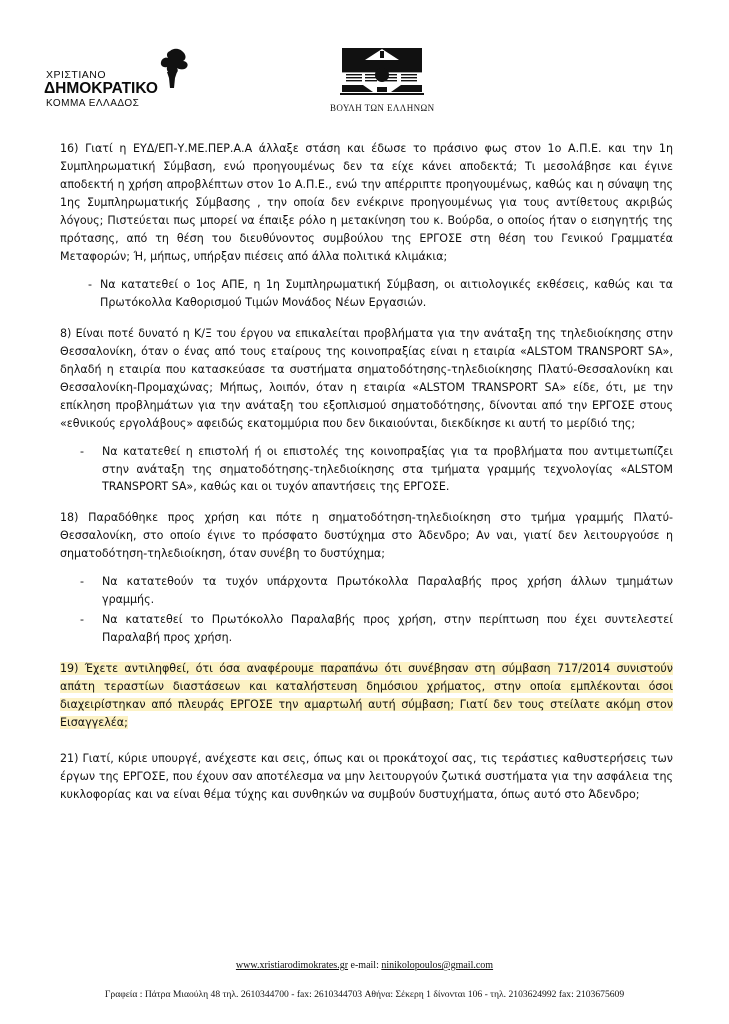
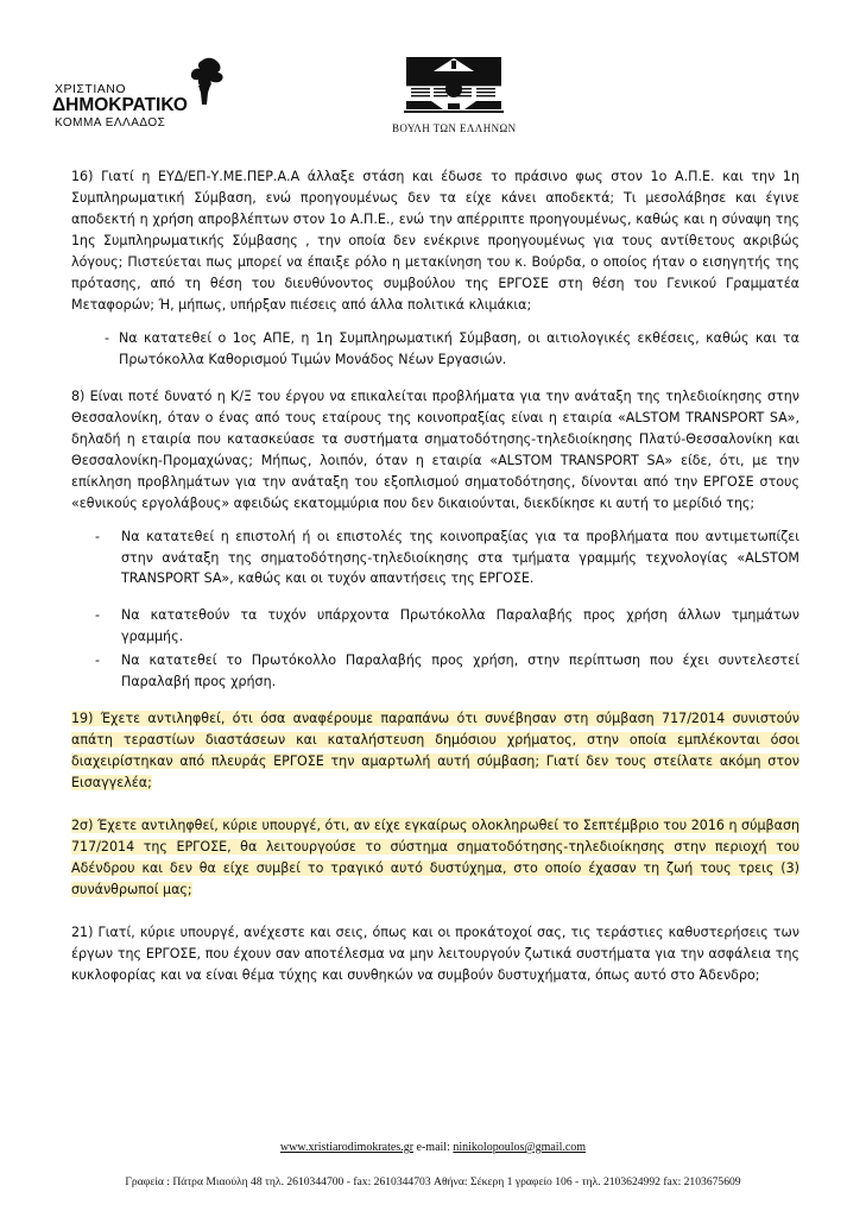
  ΧΡΙΣΤΙΑΝΟ
  ΔΗΜΟΚΡΑΤΙΚΟ
  ΚΟΜΜΑ ΕΛΛΑΔΟΣ
  ΒΟΥΛΗ ΤΩΝ ΕΛΛΗΝΩΝ
  16) Γιατί η ΕΥΔ/ΕΠ-Υ.ΜΕ.ΠΕΡ.Α.Α άλλαξε στάση και έδωσε το πράσινο φως στον 1ο Α.Π.Ε. και την 1η Συμπληρωματική Σύμβαση, ενώ προηγουμένως δεν τα είχε κάνει αποδεκτά; Τι μεσολάβησε και έγινε αποδεκτή η χρήση απροβλέπτων στον 1ο Α.Π.Ε., ενώ την απέρριπτε προηγουμένως, καθώς και η σύναψη της 1ης Συμπληρωματικής Σύμβασης , την οποία δεν ενέκρινε προηγουμένως για τους αντίθετους ακριβώς λόγους; Πιστεύεται πως μπορεί να έπαιξε ρόλο η μετακίνηση του κ. Βούρδα, ο οποίος ήταν ο εισηγητής της πρότασης, από τη θέση του διευθύνοντος συμβούλου της ΕΡΓΟΣΕ στη θέση του Γενικού Γραμματέα Μεταφορών; Ή, μήπως, υπήρξαν πιέσεις από άλλα πολιτικά κλιμάκια;
  -
  Να κατατεθεί ο 1ος ΑΠΕ, η 1η Συμπληρωματική Σύμβαση, οι αιτιολογικές εκθέσεις, καθώς και τα Πρωτόκολλα Καθορισμού Τιμών Μονάδος Νέων Εργασιών.
  8) Είναι ποτέ δυνατό η Κ/Ξ του έργου να επικαλείται προβλήματα για την ανάταξη της τηλεδιοίκησης στην Θεσσαλονίκη, όταν ο ένας από τους εταίρους της κοινοπραξίας είναι η εταιρία «ALSTOM TRANSPORT SA», δηλαδή η εταιρία που κατασκεύασε τα συστήματα σηματοδότησης-τηλεδιοίκησης Πλατύ-Θεσσαλονίκη και Θεσσαλονίκη-Προμαχώνας; Μήπως, λοιπόν, όταν η εταιρία «ALSTOM TRANSPORT SA» είδε, ότι, με την επίκληση προβλημάτων για την ανάταξη του εξοπλισμού σηματοδότησης, δίνονται από την ΕΡΓΟΣΕ στους «εθνικούς εργολάβους» αφειδώς εκατομμύρια που δεν δικαιούνται, διεκδίκησε κι αυτή το μερίδιό της;
  -
  Να κατατεθεί η επιστολή ή οι επιστολές της κοινοπραξίας για τα προβλήματα που αντιμετωπίζει στην ανάταξη της σηματοδότησης-τηλεδιοίκησης στα τμήματα γραμμής τεχνολογίας «ALSTOM TRANSPORT SA», καθώς και οι τυχόν απαντήσεις της ΕΡΓΟΣΕ.
- 18) Παραδόθηκε προς χρήση και πότε η σηματοδότηση-τηλεδιοίκηση στο τμήμα γραμμής Πλατύ-Θεσσαλονίκη, στο οποίο έγινε το πρόσφατο δυστύχημα στο Άδενδρο; Αν ναι, γιατί δεν λειτουργούσε η σηματοδότηση-τηλεδιοίκηση, όταν συνέβη το δυστύχημα;
  -
  Να κατατεθούν τα τυχόν υπάρχοντα Πρωτόκολλα Παραλαβής προς χρήση άλλων τμημάτων γραμμής.
  -
  Να κατατεθεί το Πρωτόκολλο Παραλαβής προς χρήση, στην περίπτωση που έχει συντελεστεί Παραλαβή προς χρήση.
  19) Έχετε αντιληφθεί, ότι όσα αναφέρουμε παραπάνω ότι συνέβησαν στη σύμβαση 717/2014 συνιστούν απάτη τεραστίων διαστάσεων και καταλήστευση δημόσιου χρήματος, στην οποία εμπλέκονται όσοι διαχειρίστηκαν από πλευράς ΕΡΓΟΣΕ την αμαρτωλή αυτή σύμβαση; Γιατί δεν τους στείλατε ακόμη στον Εισαγγελέα;
+ 2σ) Έχετε αντιληφθεί, κύριε υπουργέ, ότι, αν είχε εγκαίρως ολοκληρωθεί το Σεπτέμβριο του 2016 η σύμβαση 717/2014 της ΕΡΓΟΣΕ, θα λειτουργούσε το σύστημα σηματοδότησης-τηλεδιοίκησης στην περιοχή του Αδένδρου και δεν θα είχε συμβεί το τραγικό αυτό δυστύχημα, στο οποίο έχασαν τη ζωή τους τρεις (3) συνάνθρωποί μας;
  21) Γιατί, κύριε υπουργέ, ανέχεστε και σεις, όπως και οι προκάτοχοί σας, τις τεράστιες καθυστερήσεις των έργων της ΕΡΓΟΣΕ, που έχουν σαν αποτέλεσμα να μην λειτουργούν ζωτικά συστήματα για την ασφάλεια της κυκλοφορίας και να είναι θέμα τύχης και συνθηκών να συμβούν δυστυχήματα, όπως αυτό στο Άδενδρο;
  www.xristiarodimokrates.gr e-mail: ninikolopoulos@gmail.com
- Γραφεία : Πάτρα Μιαούλη 48 τηλ. 2610344700 - fax: 2610344703 Αθήνα: Σέκερη 1 δίνονται 106 - τηλ. 2103624992 fax: 2103675609
+ Γραφεία : Πάτρα Μιαούλη 48 τηλ. 2610344700 - fax: 2610344703 Αθήνα: Σέκερη 1 γραφείο 106 - τηλ. 2103624992 fax: 2103675609
